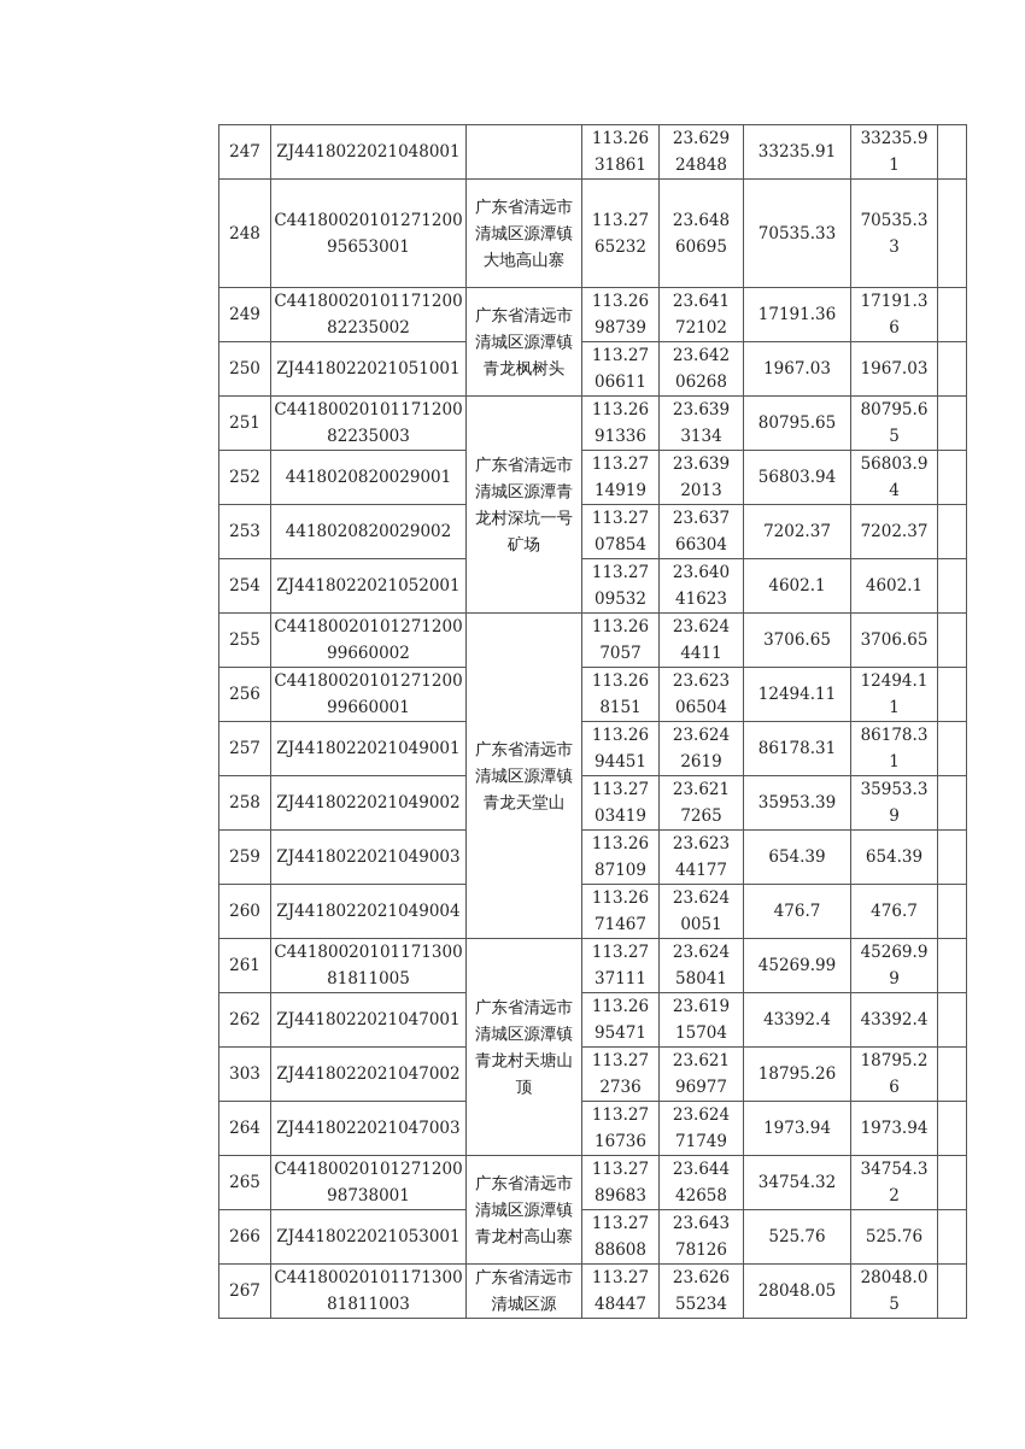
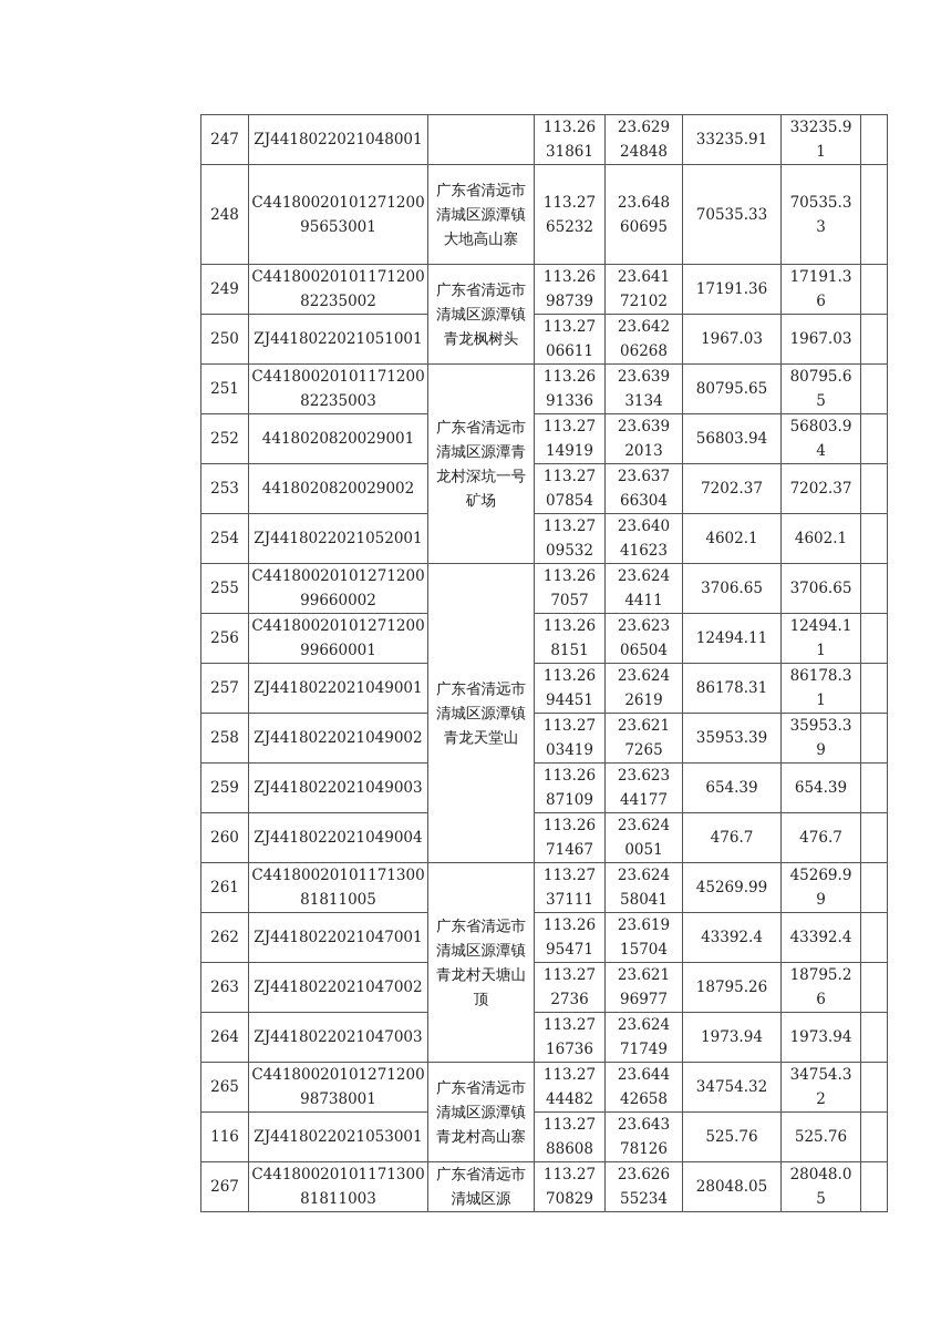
  247	ZJ4418022021048001		113.2631861	23.62924848	33235.91	33235.91
  248	C4418002010127120095653001	广东省清远市清城区源潭镇大地高山寨	113.2765232	23.64860695	70535.33	70535.33
  249	C4418002010117120082235002	广东省清远市清城区源潭镇青龙枫树头	113.2698739	23.64172102	17191.36	17191.36
  250	ZJ4418022021051001	113.2706611	23.64206268	1967.03	1967.03
  251	C4418002010117120082235003	广东省清远市清城区源潭青龙村深坑一号矿场	113.2691336	23.6393134	80795.65	80795.65
  252	4418020820029001	113.2714919	23.6392013	56803.94	56803.94
  253	4418020820029002	113.2707854	23.63766304	7202.37	7202.37
  254	ZJ4418022021052001	113.2709532	23.64041623	4602.1	4602.1
  255	C4418002010127120099660002	广东省清远市清城区源潭镇青龙天堂山	113.267057	23.6244411	3706.65	3706.65
  256	C4418002010127120099660001	113.268151	23.62306504	12494.11	12494.11
  257	ZJ4418022021049001	113.2694451	23.6242619	86178.31	86178.31
  258	ZJ4418022021049002	113.2703419	23.6217265	35953.39	35953.39
  259	ZJ4418022021049003	113.2687109	23.62344177	654.39	654.39
  260	ZJ4418022021049004	113.2671467	23.6240051	476.7	476.7
  261	C4418002010117130081811005	广东省清远市清城区源潭镇青龙村天塘山顶	113.2737111	23.62458041	45269.99	45269.99
  262	ZJ4418022021047001	113.2695471	23.61915704	43392.4	43392.4
- 303	ZJ4418022021047002	113.272736	23.62196977	18795.26	18795.26
+ 263	ZJ4418022021047002	113.272736	23.62196977	18795.26	18795.26
  264	ZJ4418022021047003	113.2716736	23.62471749	1973.94	1973.94
- 265	C4418002010127120098738001	广东省清远市清城区源潭镇青龙村高山寨	113.2789683	23.64442658	34754.32	34754.32
+ 265	C4418002010127120098738001	广东省清远市清城区源潭镇青龙村高山寨	113.2744482	23.64442658	34754.32	34754.32
- 266	ZJ4418022021053001	113.2788608	23.64378126	525.76	525.76
+ 116	ZJ4418022021053001	113.2788608	23.64378126	525.76	525.76
- 267	C4418002010117130081811003	广东省清远市清城区源	113.2748447	23.62655234	28048.05	28048.05
+ 267	C4418002010117130081811003	广东省清远市清城区源	113.2770829	23.62655234	28048.05	28048.05
